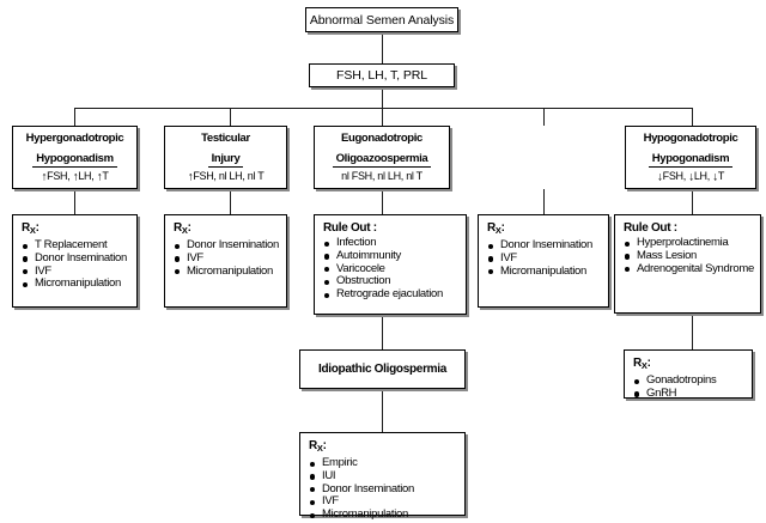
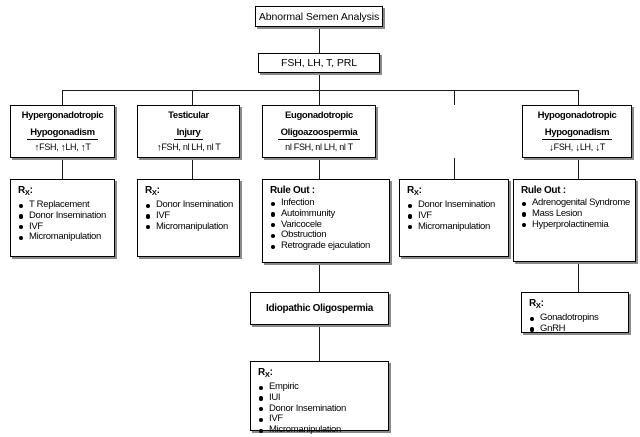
  Abnormal Semen Analysis
  FSH, LH, T, PRL
  Hypergonadotropic
  Hypogonadism
  ↑FSH, ↑LH, ↑T
  Testicular
  Injury
  ↑FSH, nl LH, nl T
  Eugonadotropic
  Oligoazoospermia
  nl FSH, nl LH, nl T
  Hypogonadotropic
  Hypogonadism
  ↓FSH, ↓LH, ↓T
  RX:
  T Replacement
  Donor Insemination
  IVF
  Micromanipulation
  RX:
  Donor Insemination
  IVF
  Micromanipulation
  Rule Out :
  Infection
  Autoimmunity
  Varicocele
  Obstruction
  Retrograde ejaculation
  RX:
  Donor Insemination
  IVF
  Micromanipulation
  Rule Out :
- Hyperprolactinemia
+ Adrenogenital Syndrome
  Mass Lesion
- Adrenogenital Syndrome
+ Hyperprolactinemia
  RX:
  Gonadotropins
  GnRH
  Idiopathic Oligospermia
  RX:
  Empiric
  IUI
  Donor Insemination
  IVF
  Micromanipulation
